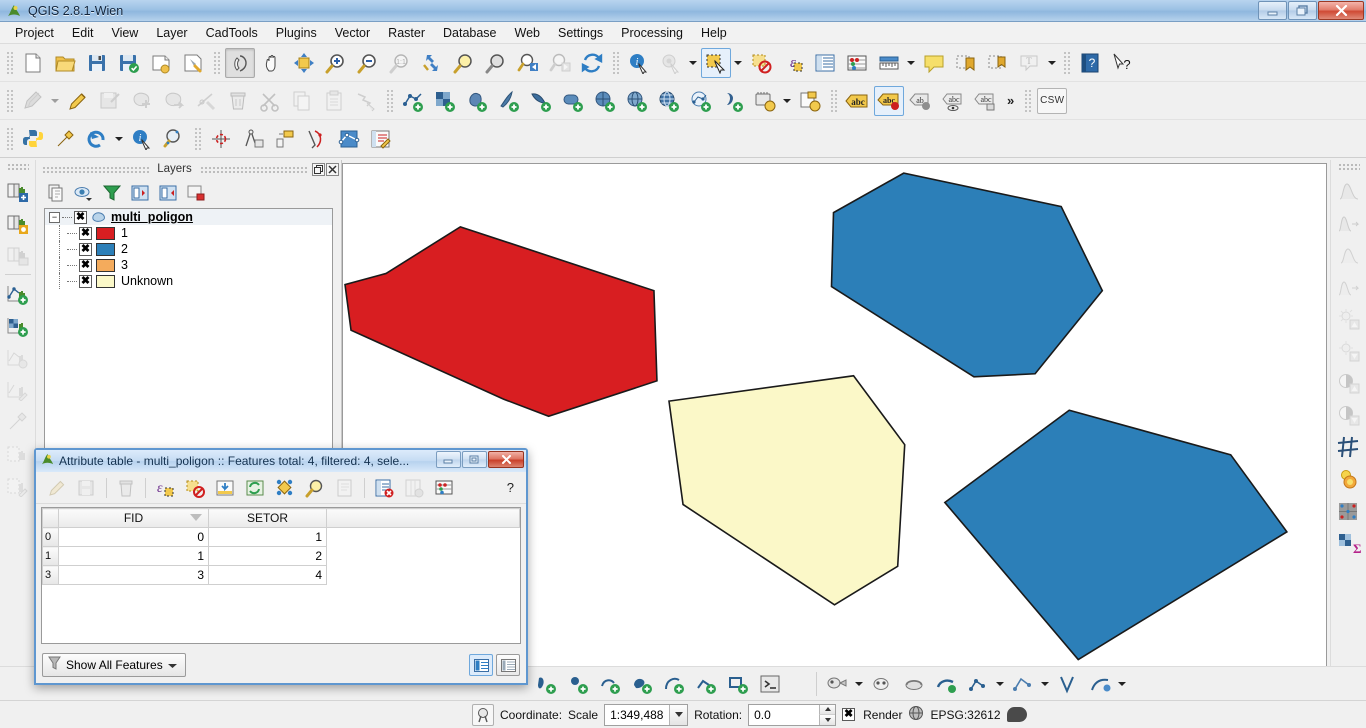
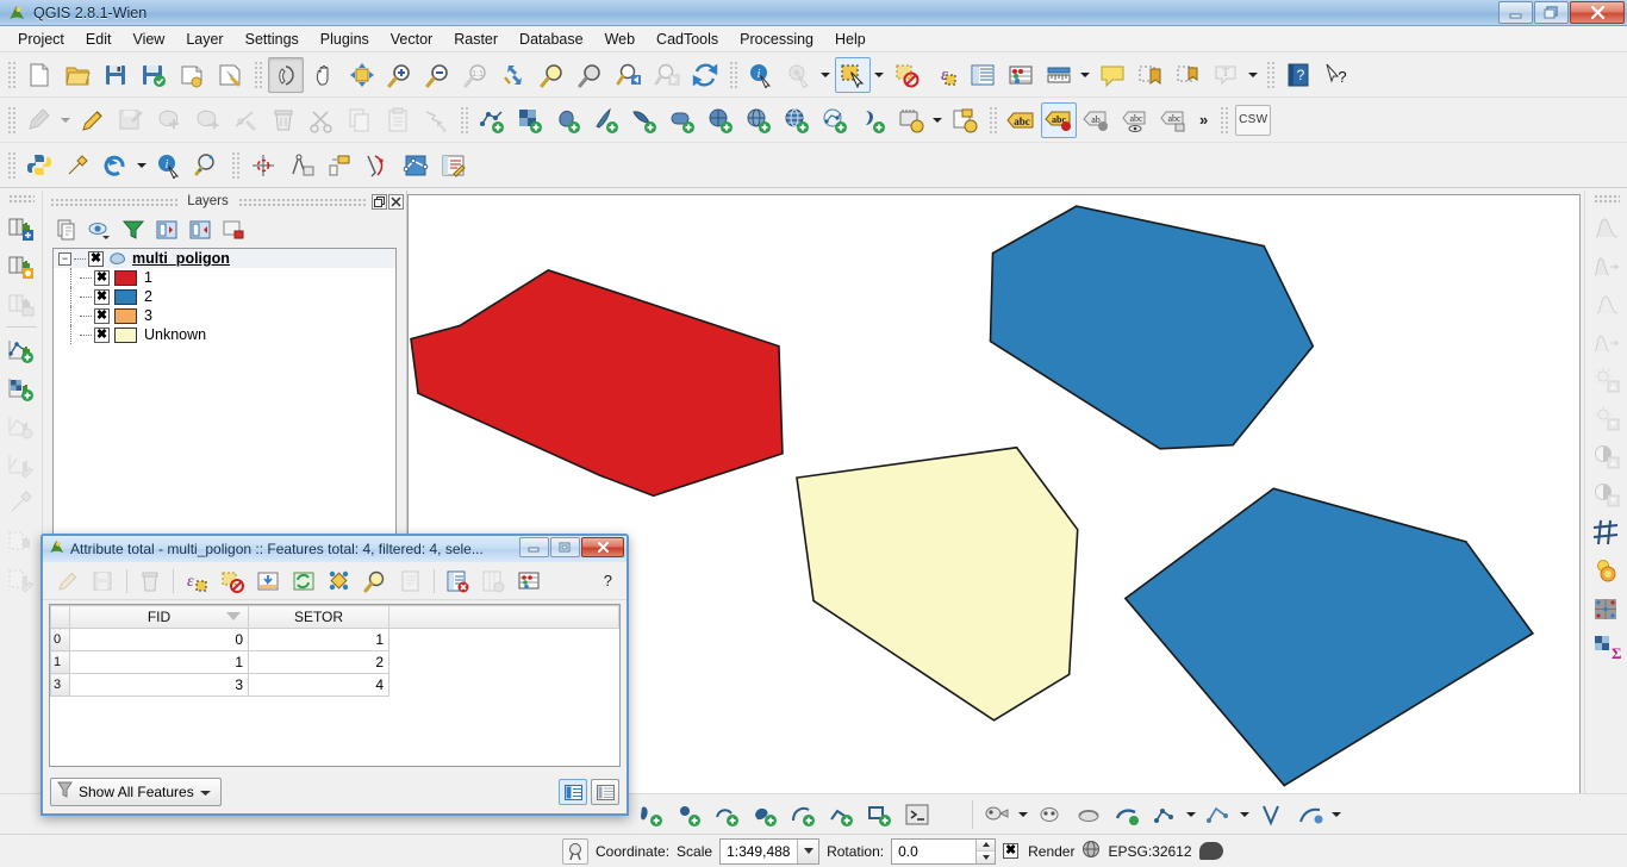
  QGIS 2.8.1-Wien
  Project
  Edit
  View
  Layer
- CadTools
+ Settings
  Plugins
  Vector
  Raster
  Database
  Web
- Settings
+ CadTools
  Processing
  Help
  i
  ε
  T
  ?
  ?
  abc
  abc
  ab
  abc
  abc
  »
  CSW
  i
  Layers
  −
  ✖
  multi_poligon
  ✖
  1
  ✖
  2
  ✖
  3
  ✖
  Unknown
  Σ
- Attribute table - multi_poligon :: Features total: 4, filtered: 4, sele...
+ Attribute total - multi_poligon :: Features total: 4, filtered: 4, sele...
  ε
  ?
  	FID	SETOR
  0	0	1
  1	1	2
  3	3	4
  Show All Features
  Coordinate:
  Scale
  1:349,488
  Rotation:
  0.0
  ✖
  Render
  EPSG:32612
